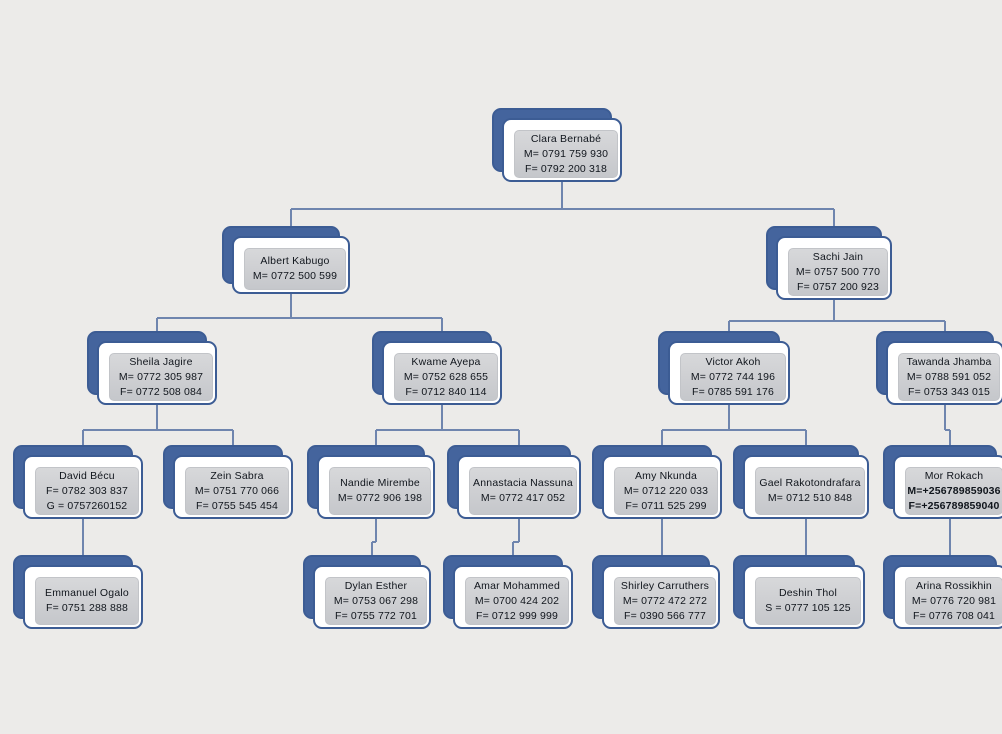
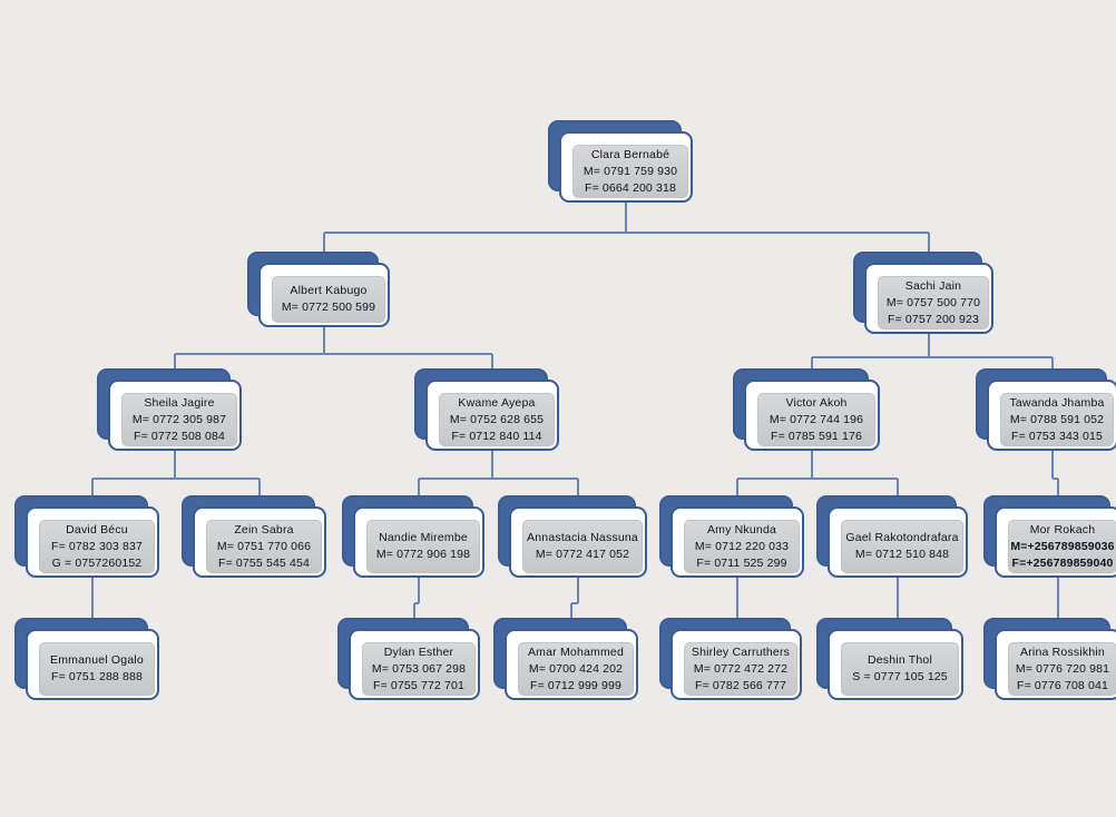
  Clara Bernabé
  M= 0791 759 930
- F= 0792 200 318
+ F= 0664 200 318
  Albert Kabugo
  M= 0772 500 599
  Sachi Jain
  M= 0757 500 770
  F= 0757 200 923
  Sheila Jagire
  M= 0772 305 987
  F= 0772 508 084
  Kwame Ayepa
  M= 0752 628 655
  F= 0712 840 114
  Victor Akoh
  M= 0772 744 196
  F= 0785 591 176
  Tawanda Jhamba
  M= 0788 591 052
  F= 0753 343 015
  David Bécu
  F= 0782 303 837
  G = 0757260152
  Zein Sabra
  M= 0751 770 066
  F= 0755 545 454
  Nandie Mirembe
  M= 0772 906 198
  Annastacia Nassuna
  M= 0772 417 052
  Amy Nkunda
  M= 0712 220 033
  F= 0711 525 299
  Gael Rakotondrafara
  M= 0712 510 848
  Mor Rokach
  M=+256789859036
  F=+256789859040
  Emmanuel Ogalo
  F= 0751 288 888
  Dylan Esther
  M= 0753 067 298
  F= 0755 772 701
  Amar Mohammed
  M= 0700 424 202
  F= 0712 999 999
  Shirley Carruthers
  M= 0772 472 272
- F= 0390 566 777
+ F= 0782 566 777
  Deshin Thol
  S = 0777 105 125
  Arina Rossikhin
  M= 0776 720 981
  F= 0776 708 041
